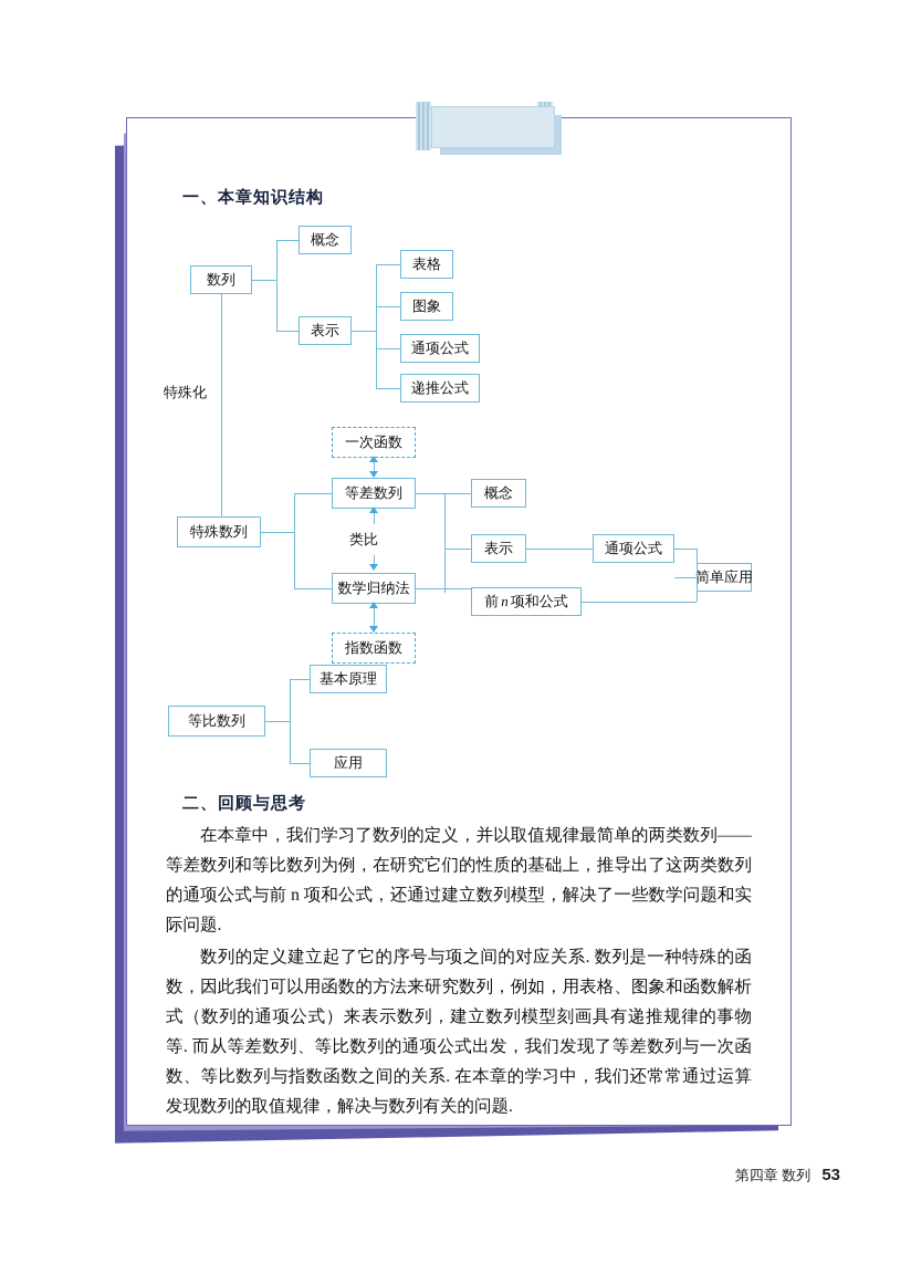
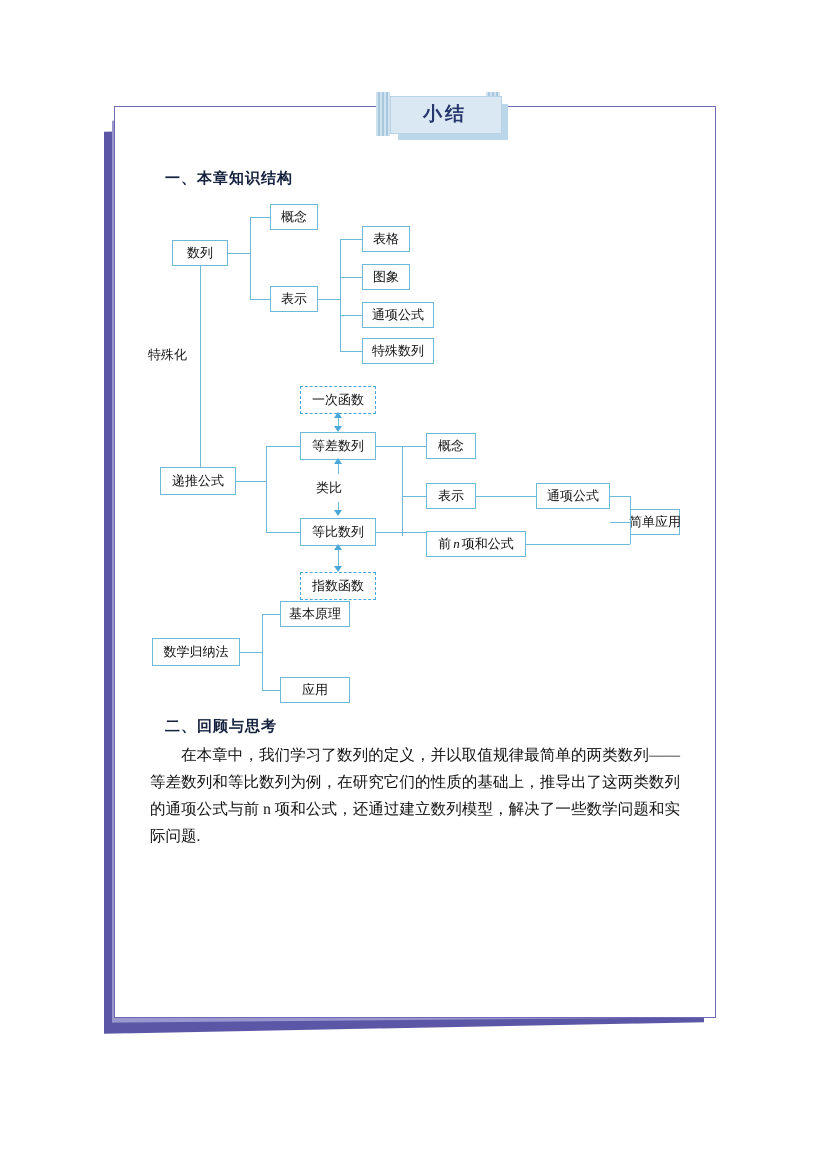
+ 小结
  一、本章知识结构
  数列
  概念
  表示
  表格
  图象
  通项公式
- 递推公式
+ 特殊数列
  特殊化
- 特殊数列
+ 递推公式
  一次函数
  等差数列
  类比
- 数学归纳法
+ 等比数列
  指数函数
  概念
  表示
  通项公式
  前
  n
  项和公式
  简单应用
- 等比数列
+ 数学归纳法
  基本原理
  应用
  二、回顾与思考
  在本章中，我们学习了数列的定义，并以取值规律最简单的两类数列——等差数列和等比数列为例，在研究它们的性质的基础上，推导出了这两类数列的通项公式与前 n 项和公式，还通过建立数列模型，解决了一些数学问题和实际问题.
- 数列的定义建立起了它的序号与项之间的对应关系. 数列是一种特殊的函数，因此我们可以用函数的方法来研究数列，例如，用表格、图象和函数解析式（数列的通项公式）来表示数列，建立数列模型刻画具有递推规律的事物等. 而从等差数列、等比数列的通项公式出发，我们发现了等差数列与一次函数、等比数列与指数函数之间的关系. 在本章的学习中，我们还常常通过运算发现数列的取值规律，解决与数列有关的问题.
- 第四章 数列 53
